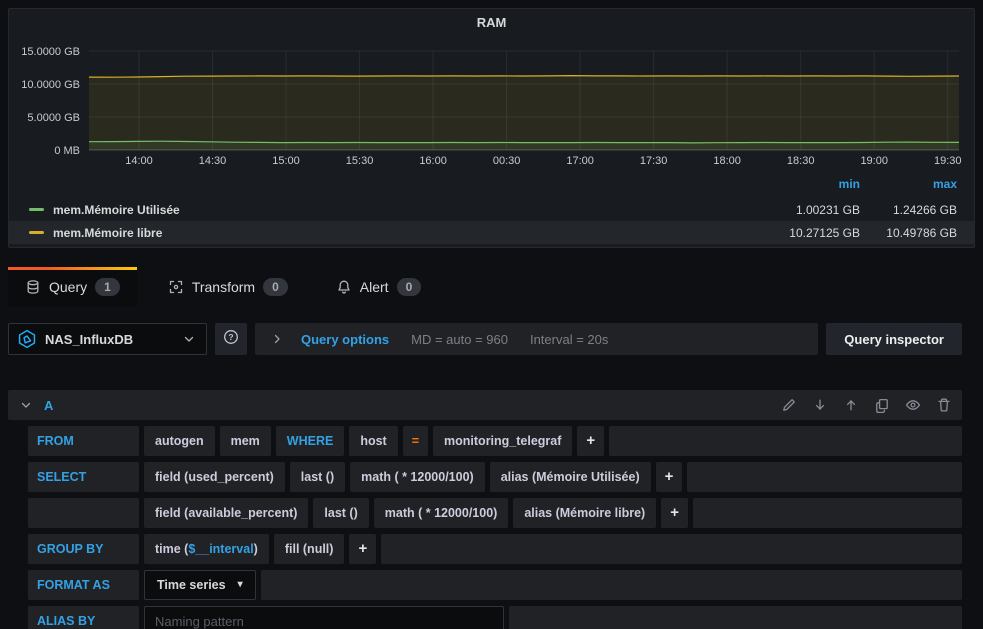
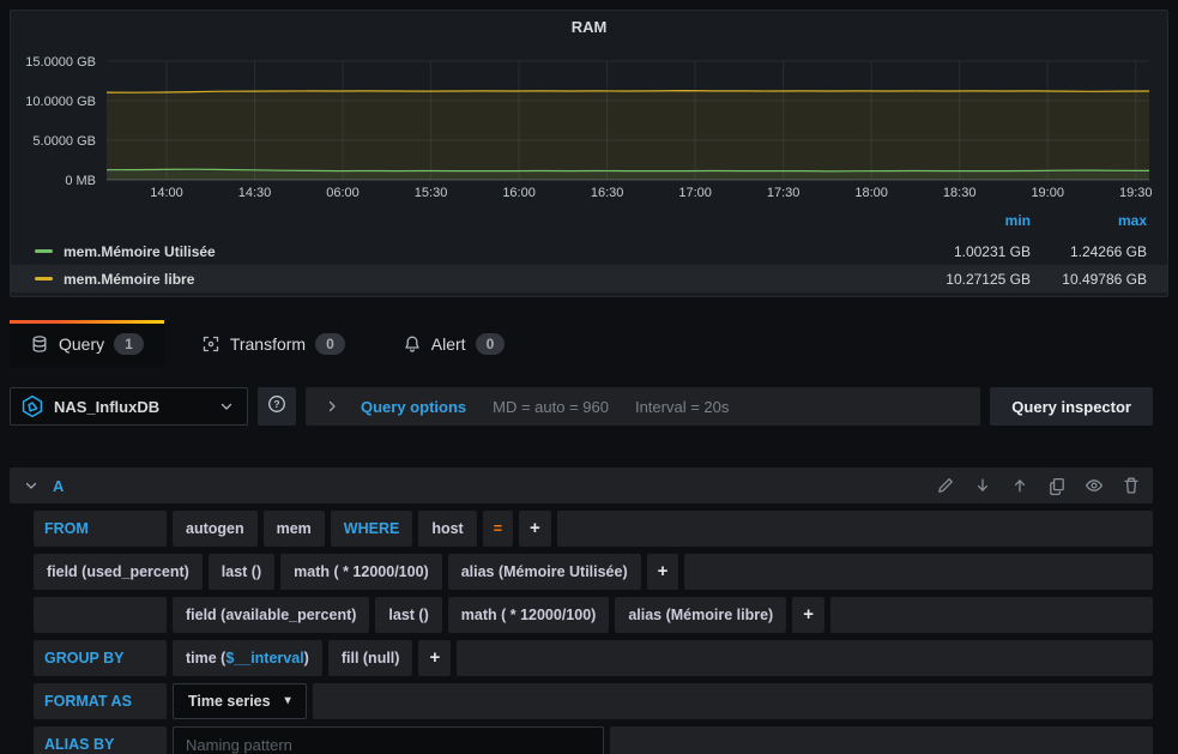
  RAM
  15.0000 GB
  10.0000 GB
  5.0000 GB
  0 MB
  14:00
  14:30
- 15:00
+ 06:00
  15:30
  16:00
- 00:30
+ 16:30
  17:00
  17:30
  18:00
  18:30
  19:00
  19:30
  min
  max
  mem.Mémoire Utilisée
  1.00231 GB
  1.24266 GB
  mem.Mémoire libre
  10.27125 GB
  10.49786 GB
  Query
  1
  Transform
  0
  Alert
  0
  NAS_InfluxDB
  ?
  Query options
  MD = auto = 960
  Interval = 20s
  Query inspector
  A
  FROM
  autogen
  mem
  WHERE
  host
  =
- monitoring_telegraf
  +
- SELECT
  field (used_percent)
  last ()
  math ( * 12000/100)
  alias (Mémoire Utilisée)
  +
  field (available_percent)
  last ()
  math ( * 12000/100)
  alias (Mémoire libre)
  +
  GROUP BY
  time ($__interval)
  fill (null)
  +
  FORMAT AS
  Time series
  ▾
  ALIAS BY
  Naming pattern
